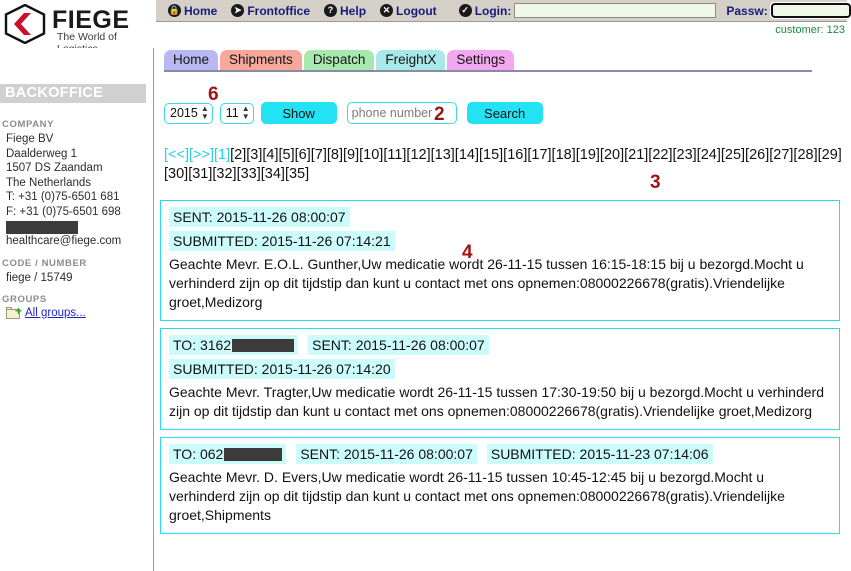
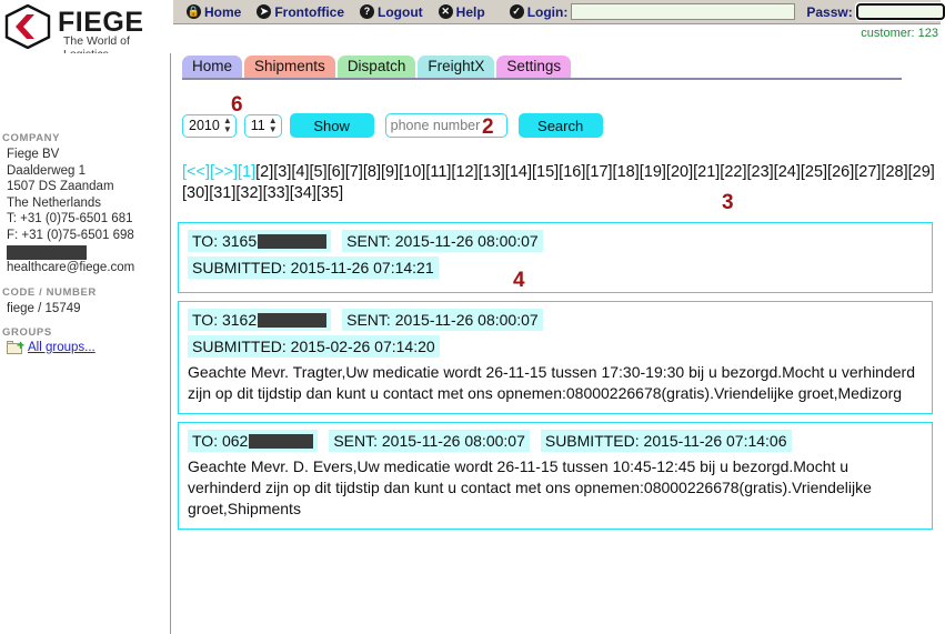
  FIEGE
  🔒
  Home
  ➤
  Frontoffice
  ?
- Help
+ Logout
  ✕
- Logout
+ Help
  ✓
  Login:
  Passw:
  customer: 123
  Home
  Shipments
  Dispatch
  FreightX
  Settings
- BACKOFFICE
  COMPANY
  Fiege BV
  Daalderweg 1
  1507 DS Zaandam
  The Netherlands
  T: +31 (0)75-6501 681
  F: +31 (0)75-6501 698
  healthcare@fiege.com
  CODE / NUMBER
  fiege / 15749
  GROUPS
  +
  All groups...
- 2015
+ 2010
  ▲
  ▼
  11
  ▲
  ▼
  Show
  phone number
  Search
  [<<][>>][1][2][3][4][5][6][7][8][9][10][11][12][13][14][15][16][17][18][19][20][21][22][23][24][25][26][27][28][29][30][31][32][33][34][35]
+ TO: 3165
  SENT: 2015-11-26 08:00:07
  SUBMITTED: 2015-11-26 07:14:21
- Geachte Mevr. E.O.L. Gunther,Uw medicatie wordt 26-11-15 tussen 16:15-18:15 bij u bezorgd.Mocht u verhinderd zijn op dit tijdstip dan kunt u contact met ons opnemen:08000226678(gratis).Vriendelijke groet,Medizorg
  TO: 3162
  SENT: 2015-11-26 08:00:07
- SUBMITTED: 2015-11-26 07:14:20
+ SUBMITTED: 2015-02-26 07:14:20
- Geachte Mevr. Tragter,Uw medicatie wordt 26-11-15 tussen 17:30-19:50 bij u bezorgd.Mocht u verhinderd zijn op dit tijdstip dan kunt u contact met ons opnemen:08000226678(gratis).Vriendelijke groet,Medizorg
+ Geachte Mevr. Tragter,Uw medicatie wordt 26-11-15 tussen 17:30-19:30 bij u bezorgd.Mocht u verhinderd zijn op dit tijdstip dan kunt u contact met ons opnemen:08000226678(gratis).Vriendelijke groet,Medizorg
  TO: 062
  SENT: 2015-11-26 08:00:07
- SUBMITTED: 2015-11-23 07:14:06
+ SUBMITTED: 2015-11-26 07:14:06
  Geachte Mevr. D. Evers,Uw medicatie wordt 26-11-15 tussen 10:45-12:45 bij u bezorgd.Mocht u verhinderd zijn op dit tijdstip dan kunt u contact met ons opnemen:08000226678(gratis).Vriendelijke groet,Shipments
  6
  2
  3
  4
